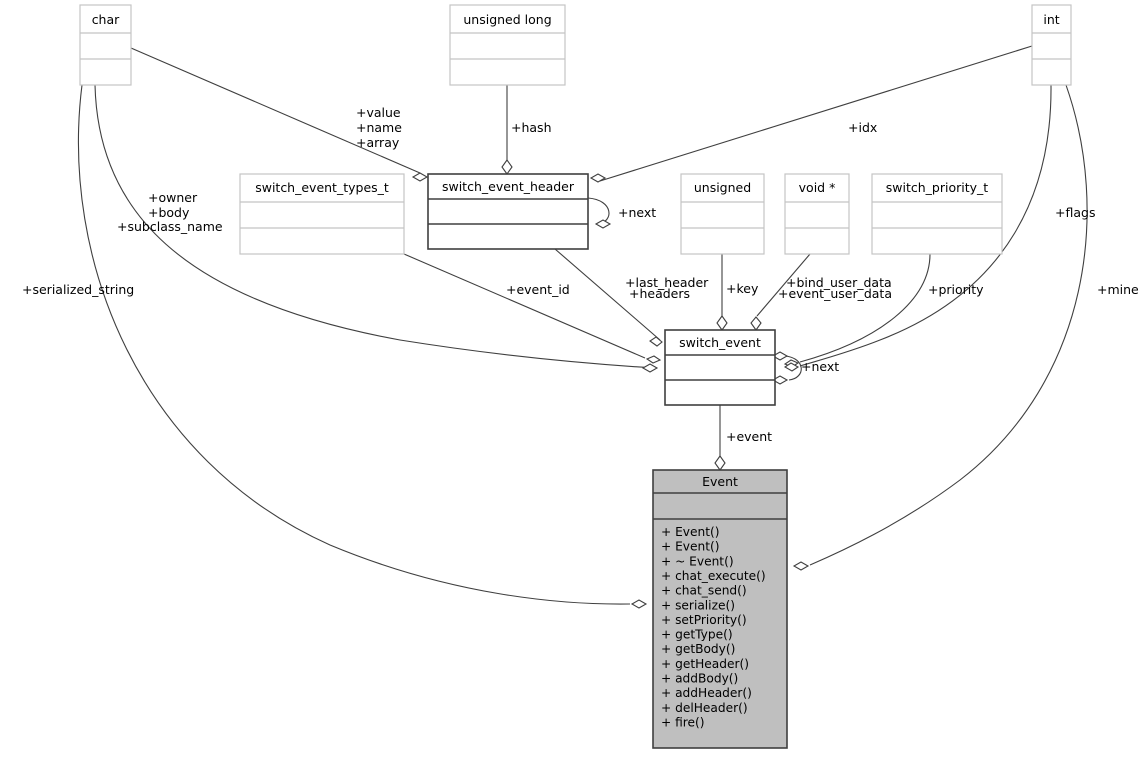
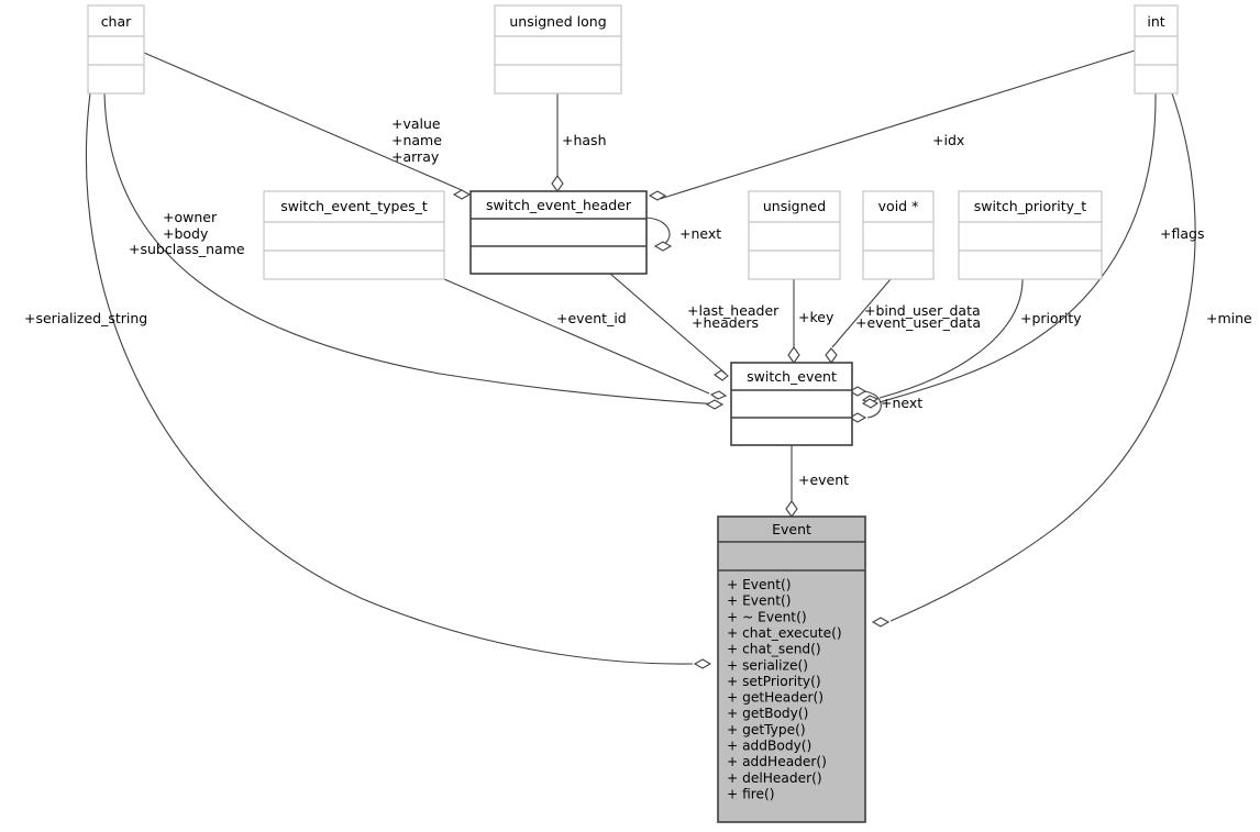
  +value
  +name
  +array
  +hash
  +idx
  +owner
  +body
  +subclass_name
  +next
  +flags
  +serialized_string
  +event_id
  +last_header
  +headers
  +key
  +bind_user_data
  +event_user_data
  +priority
  +mine
  +next
  +event
  char
  unsigned long
  int
  switch_event_types_t
  switch_event_header
  unsigned
  void *
  switch_priority_t
  switch_event
  Event
  + Event()
  + Event()
  + ~ Event()
  + chat_execute()
  + chat_send()
  + serialize()
  + setPriority()
- + getType()
+ + getHeader()
  + getBody()
- + getHeader()
+ + getType()
  + addBody()
  + addHeader()
  + delHeader()
  + fire()
